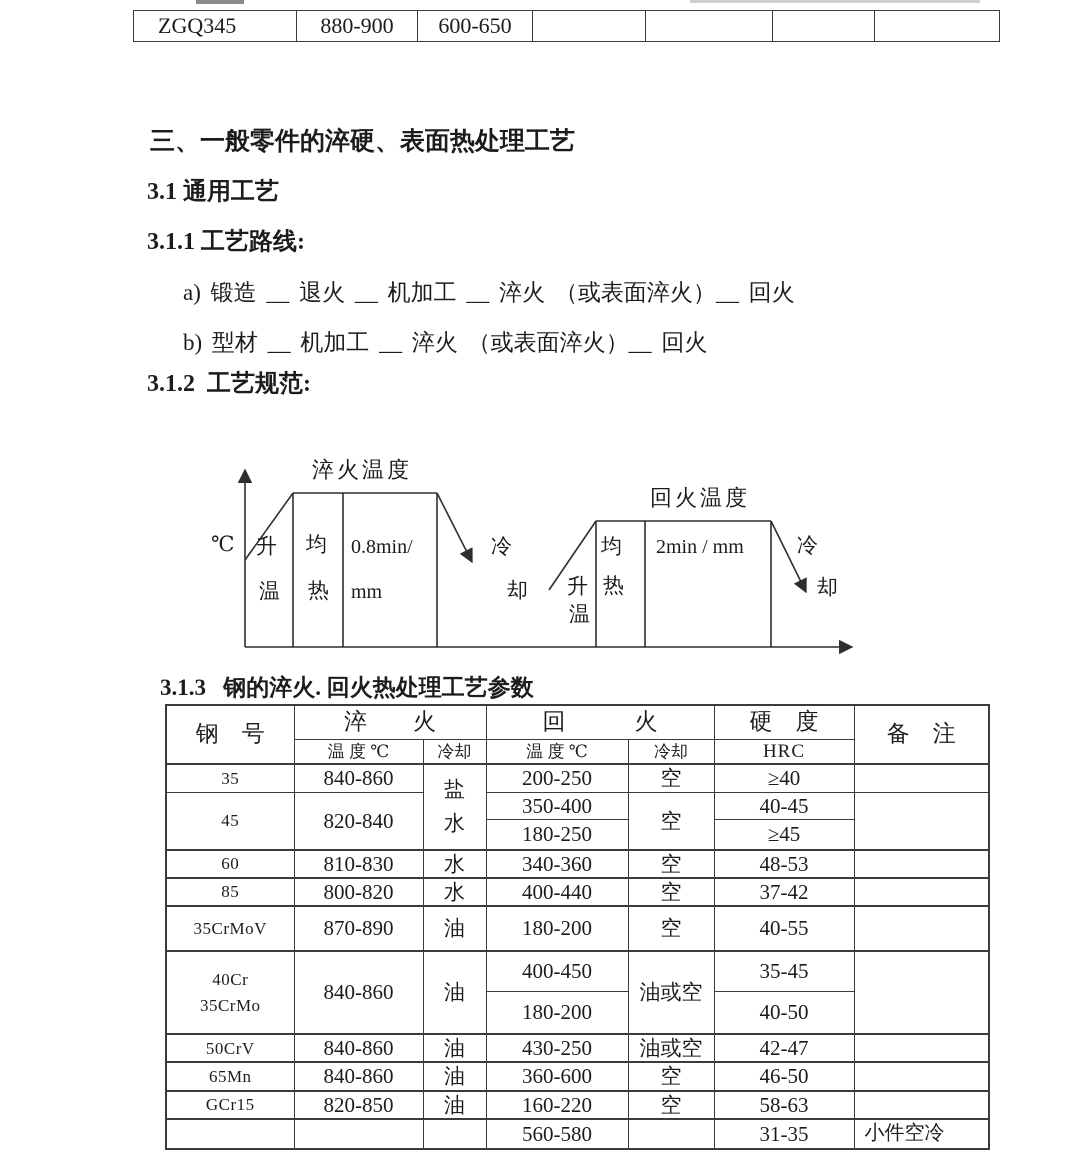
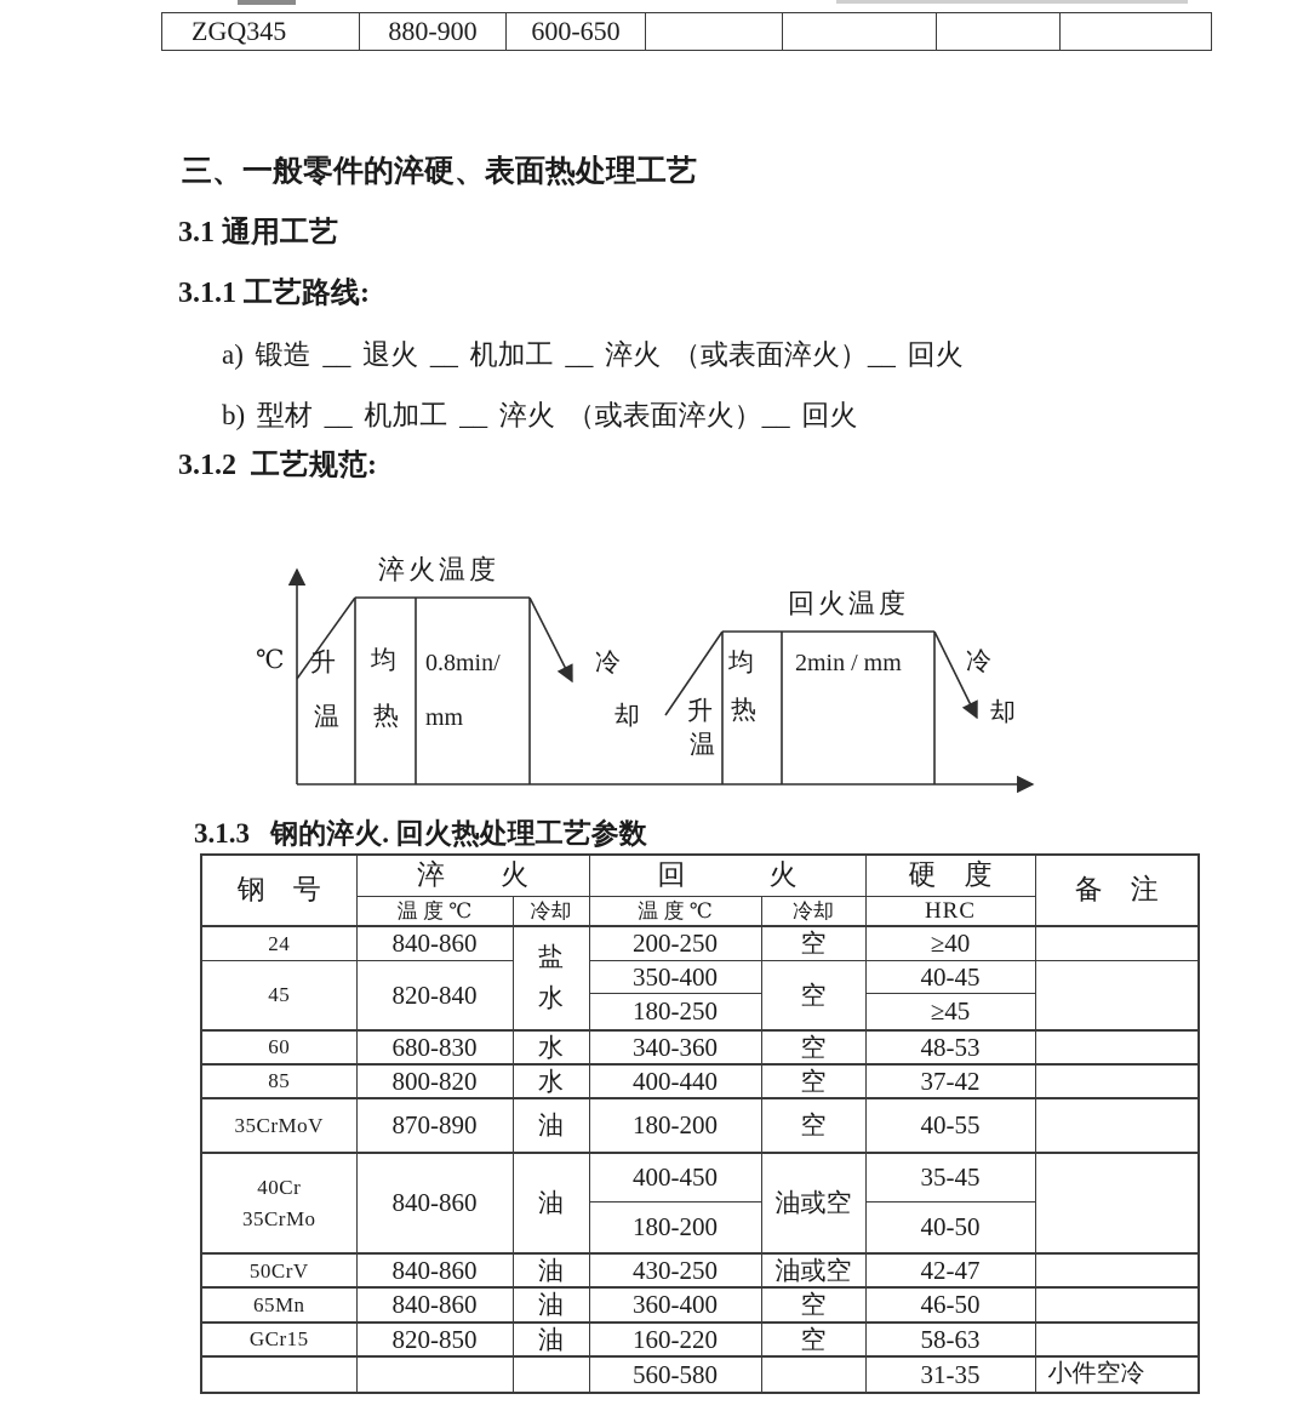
  ZGQ345	880-900	600-650
  三、一般零件的淬硬、表面热处理工艺
  3.1 通用工艺
  3.1.1 工艺路线:
  a) 锻造 __ 退火 __ 机加工 __ 淬火 （或表面淬火）__ 回火
  b) 型材 __ 机加工 __ 淬火 （或表面淬火）__ 回火
  3.1.2 工艺规范:
  3.1.3 钢的淬火. 回火热处理工艺参数
  ℃
  淬火温度
  升
  温
  均
  热
  0.8min/
  mm
  冷
  却
  回火温度
  升
  温
  均
  热
  2min / mm
  冷
  却
  钢 号	淬 火	回 火	硬 度	备 注
  温 度 ℃	冷却	温 度 ℃	冷却	HRC
- 35	840-860	盐水	200-250	空	≥40
+ 24	840-860	盐水	200-250	空	≥40
  45	820-840	350-400	空	40-45
  180-250	≥45
- 60	810-830	水	340-360	空	48-53
+ 60	680-830	水	340-360	空	48-53
  85	800-820	水	400-440	空	37-42
  35CrMoV	870-890	油	180-200	空	40-55
  40Cr 35CrMo	840-860	油	400-450	油或空	35-45
  180-200	40-50
  50CrV	840-860	油	430-250	油或空	42-47
- 65Mn	840-860	油	360-600	空	46-50
+ 65Mn	840-860	油	360-400	空	46-50
  GCr15	820-850	油	160-220	空	58-63
  			560-580		31-35	小件空冷
